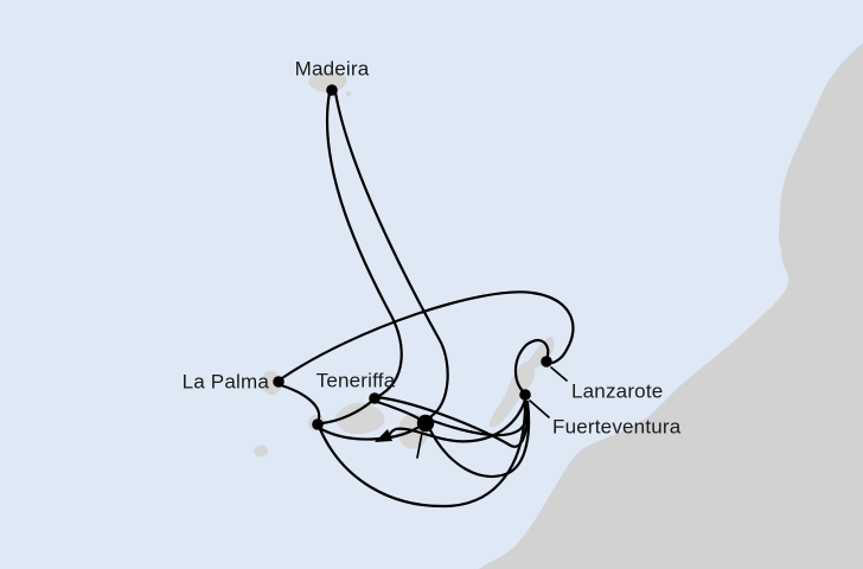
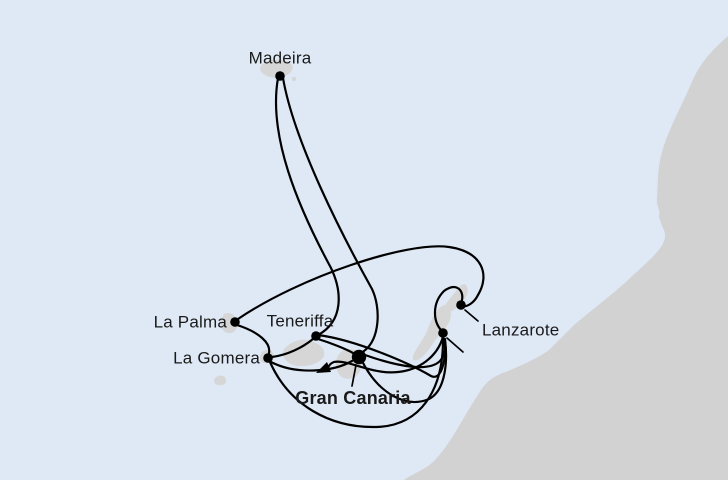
  Madeira
  La Palma
  Teneriffa
+ La Gomera
+ Gran Canaria
  Lanzarote
- Fuerteventura
